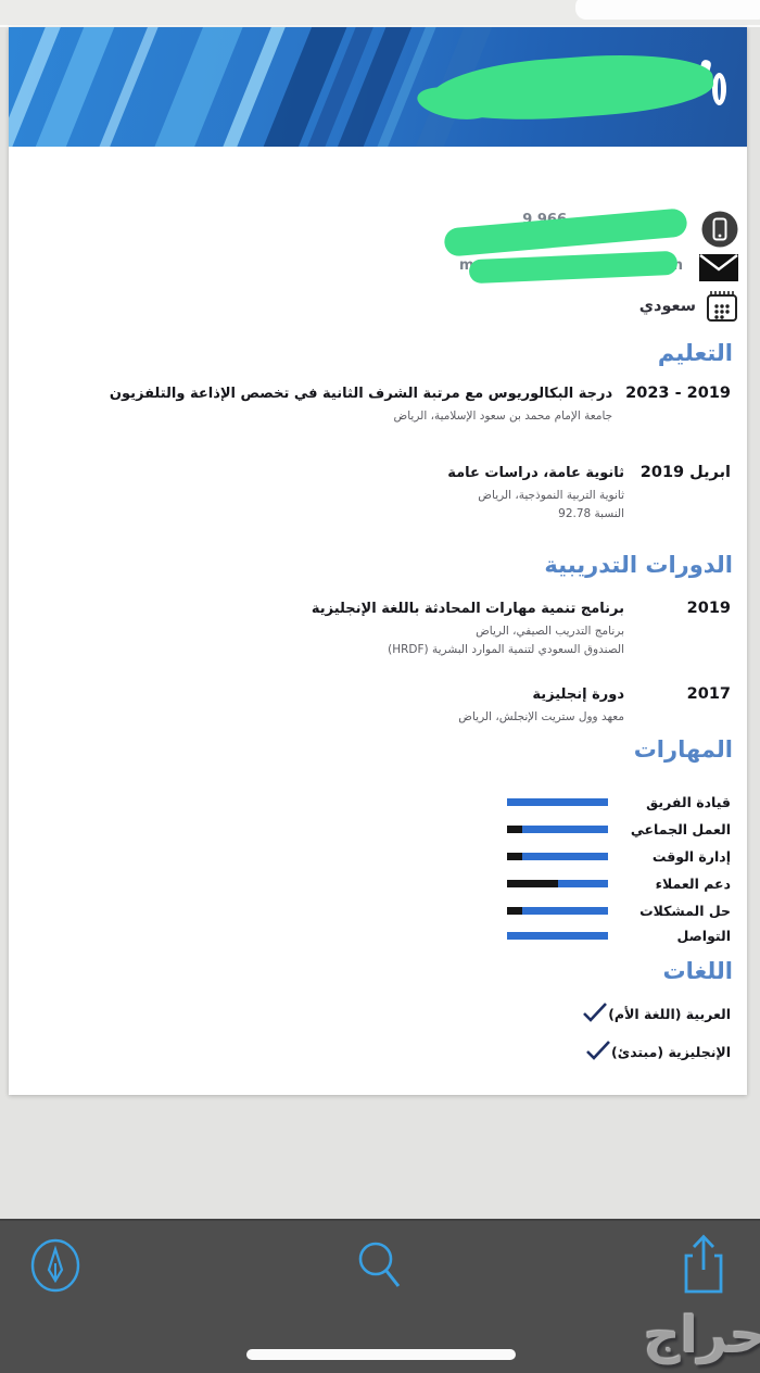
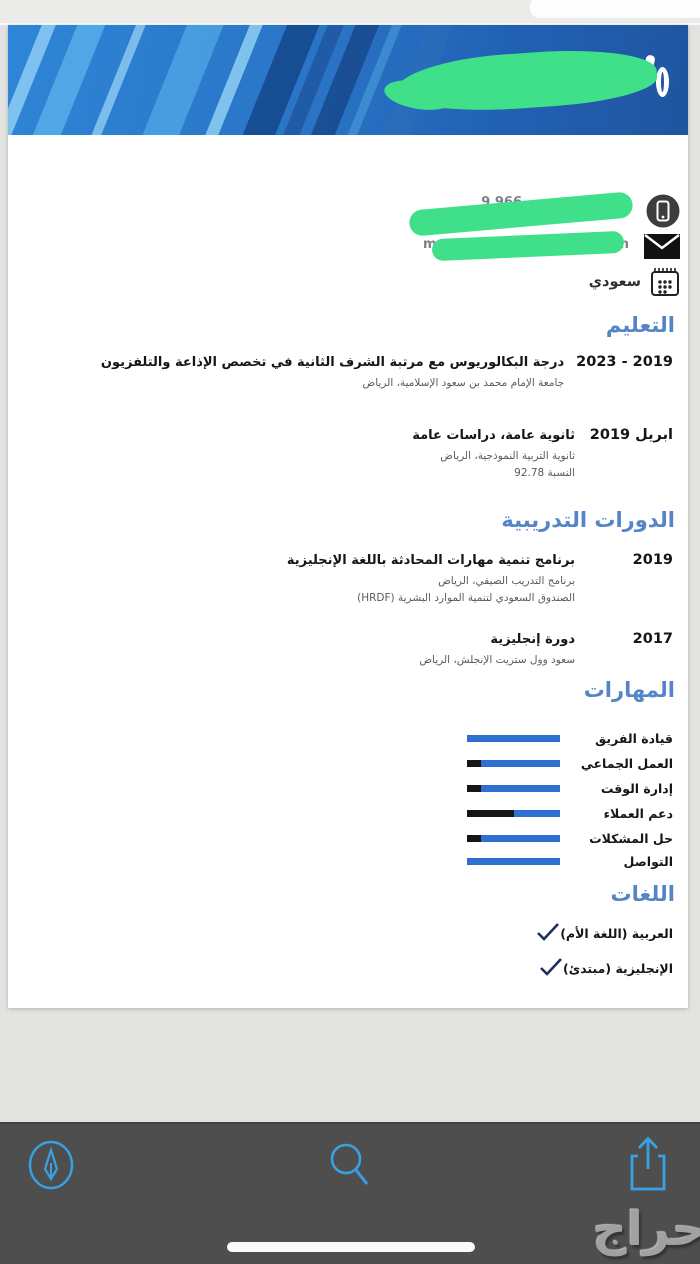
  n
  m
  سعودي
  التعليم
  2019 - 2023
  درجة البكالوريوس مع مرتبة الشرف الثانية في تخصص الإذاعة والتلفزيون
  جامعة الإمام محمد بن سعود الإسلامية، الرياض
  ابريل 2019
  ثانوية عامة، دراسات عامة
  ثانوية التربية النموذجية، الرياض
  النسبة 92.78
  الدورات التدريبية
  2019
  برنامج تنمية مهارات المحادثة باللغة الإنجليزية
  برنامج التدريب الصيفي، الرياض
  الصندوق السعودي لتنمية الموارد البشرية (HRDF)
  2017
  دورة إنجليزية
- معهد وول ستريت الإنجلش، الرياض
+ سعود وول ستريت الإنجلش، الرياض
  المهارات
  قيادة الفريق
  العمل الجماعي
  إدارة الوقت
  دعم العملاء
  حل المشكلات
  التواصل
  اللغات
  العربية (اللغة الأم)
  الإنجليزية (مبتدئ)
  حراج
